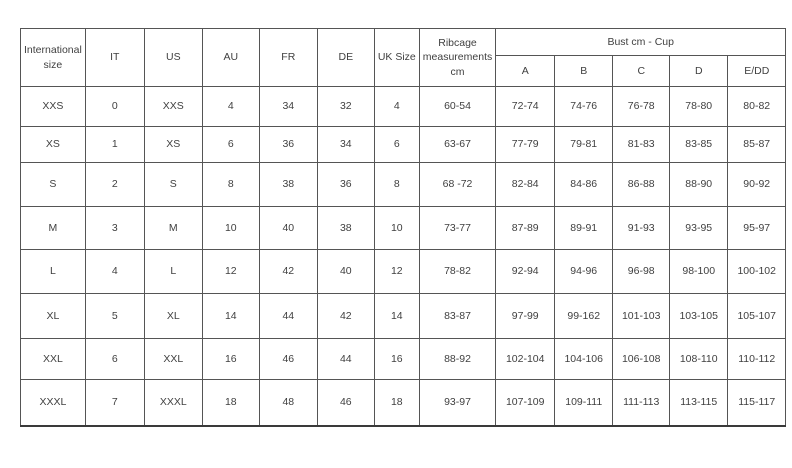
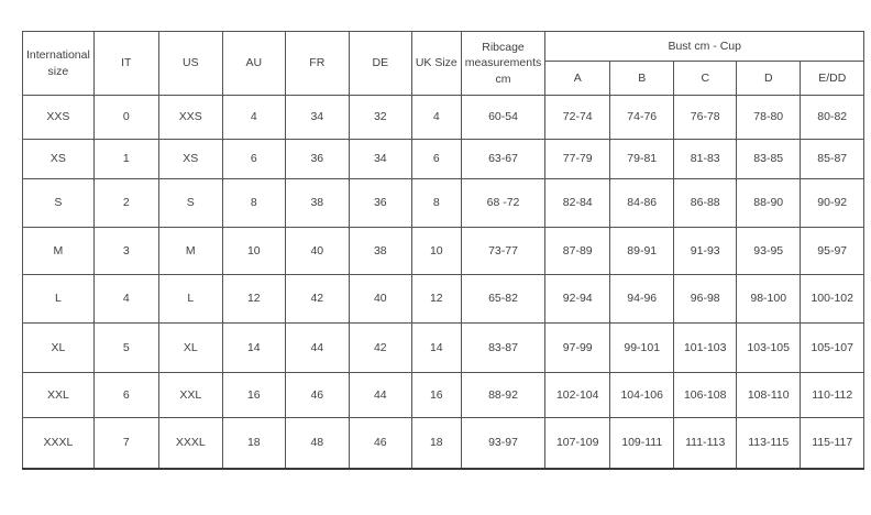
  International size	IT	US	AU	FR	DE	UK Size	Ribcage measurements cm	Bust cm - Cup
  A	B	C	D	E/DD
  XXS	0	XXS	4	34	32	4	60-54	72-74	74-76	76-78	78-80	80-82
  XS	1	XS	6	36	34	6	63-67	77-79	79-81	81-83	83-85	85-87
  S	2	S	8	38	36	8	68 -72	82-84	84-86	86-88	88-90	90-92
  M	3	M	10	40	38	10	73-77	87-89	89-91	91-93	93-95	95-97
- L	4	L	12	42	40	12	78-82	92-94	94-96	96-98	98-100	100-102
+ L	4	L	12	42	40	12	65-82	92-94	94-96	96-98	98-100	100-102
- XL	5	XL	14	44	42	14	83-87	97-99	99-162	101-103	103-105	105-107
+ XL	5	XL	14	44	42	14	83-87	97-99	99-101	101-103	103-105	105-107
  XXL	6	XXL	16	46	44	16	88-92	102-104	104-106	106-108	108-110	110-112
  XXXL	7	XXXL	18	48	46	18	93-97	107-109	109-111	111-113	113-115	115-117
